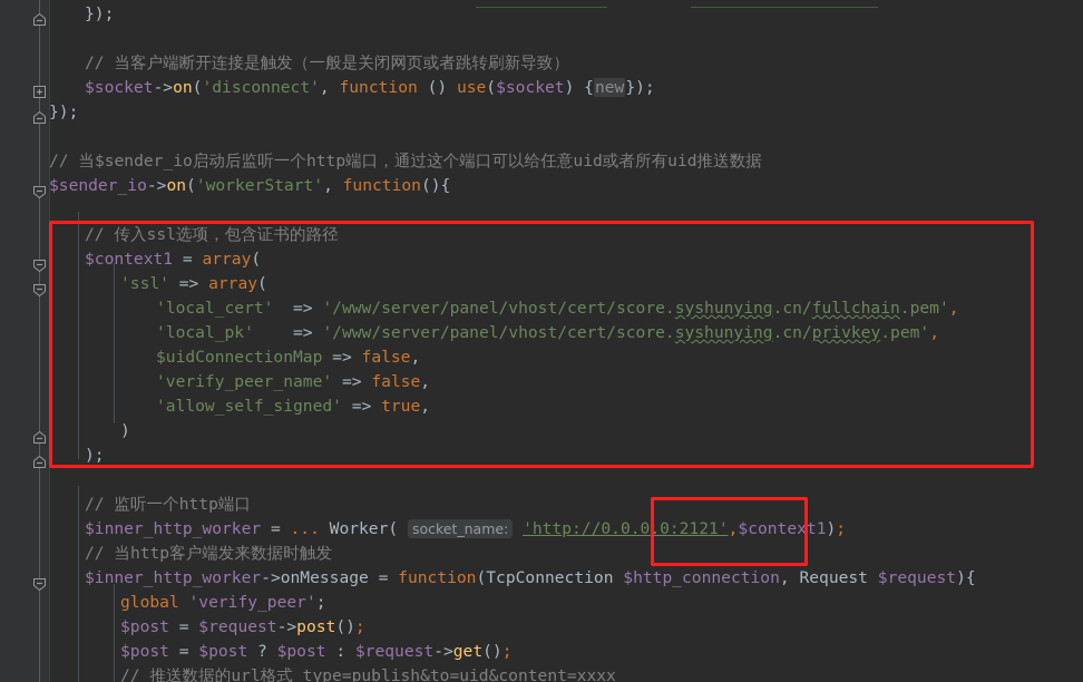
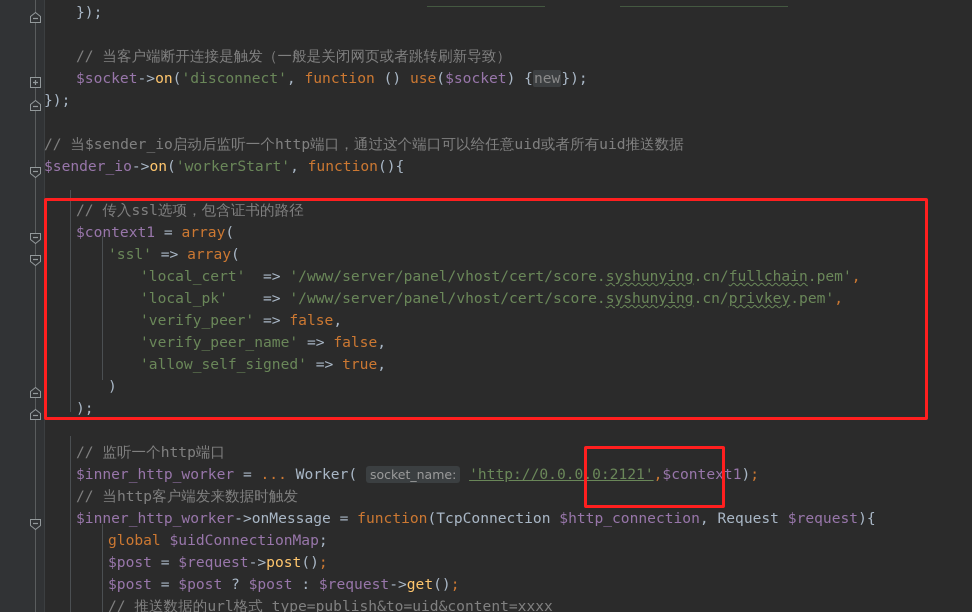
  });
  // 当客户端断开连接是触发（一般是关闭网页或者跳转刷新导致）
  $socket->on('disconnect', function () use($socket) {new});
  });
  // 当$sender_io启动后监听一个http端口，通过这个端口可以给任意uid或者所有uid推送数据
  $sender_io->on('workerStart', function(){
  // 传入ssl选项，包含证书的路径
  $context1 = array(
  'ssl' => array(
  'local_cert' => '/www/server/panel/vhost/cert/score.syshunying.cn/fullchain.pem',
  'local_pk' => '/www/server/panel/vhost/cert/score.syshunying.cn/privkey.pem',
- $uidConnectionMap => false,
+ 'verify_peer' => false,
  'verify_peer_name' => false,
  'allow_self_signed' => true,
  )
  );
  // 监听一个http端口
  $inner_http_worker = ... Worker( socket_name: 'http://0.0.0.0:2121',$context1);
  // 当http客户端发来数据时触发
  $inner_http_worker->onMessage = function(TcpConnection $http_connection, Request $request){
- global 'verify_peer';
+ global $uidConnectionMap;
  $post = $request->post();
  $post = $post ? $post : $request->get();
  // 推送数据的url格式 type=publish&to=uid&content=xxxx
